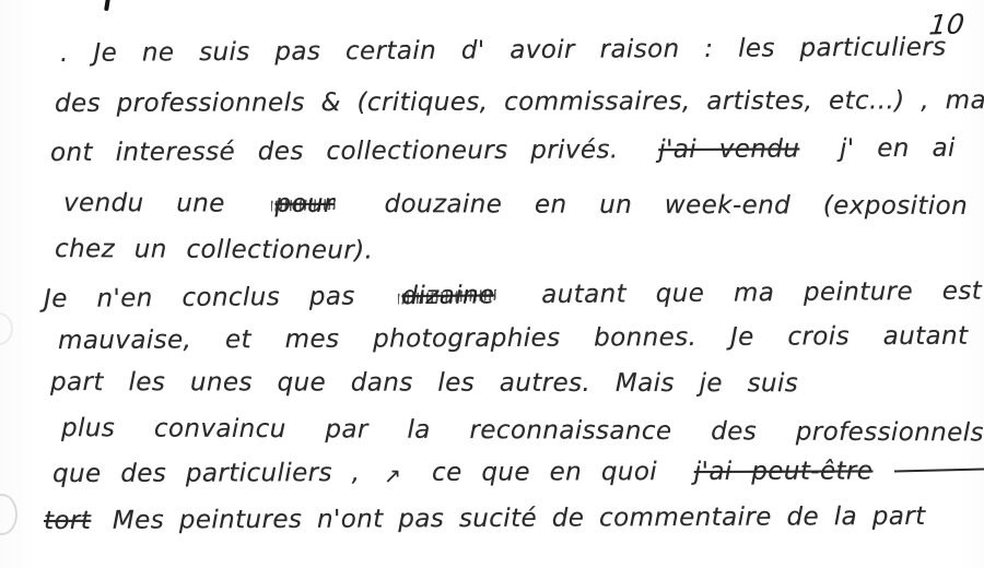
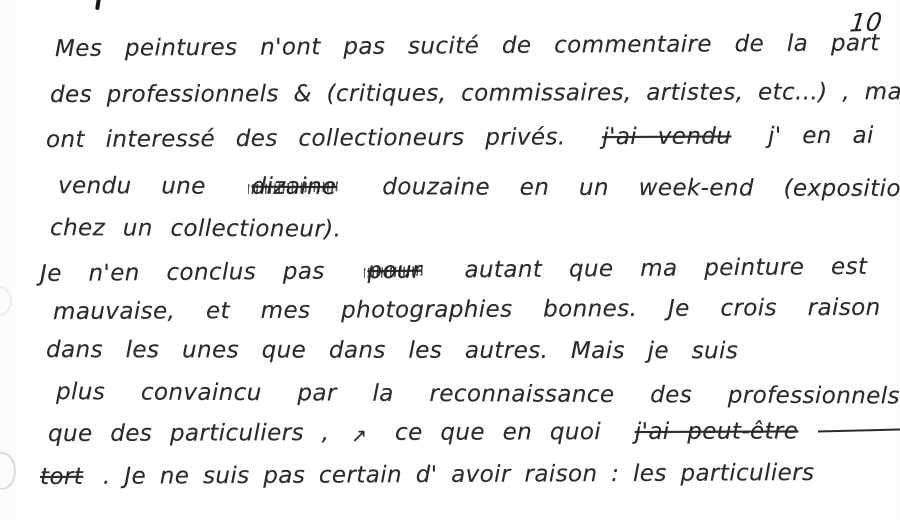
- . Je ne suis pas certain d' avoir raison : les particuliers
+ Mes peintures n'ont pas sucité de commentaire de la part
  des professionnels & (critiques, commissaires, artistes, etc...) , ma
  ont interessé des collectioneurs privés. j'ai vendu j' en ai
- vendu une pour douzaine en un week-end (exposition
+ vendu une dizaine douzaine en un week-end (expositio
  chez un collectioneur).
- Je n'en conclus pas dizaine autant que ma peinture est
+ Je n'en conclus pas pour autant que ma peinture est
- mauvaise, et mes photographies bonnes. Je crois autant
+ mauvaise, et mes photographies bonnes. Je crois raison
- part les unes que dans les autres. Mais je suis
+ dans les unes que dans les autres. Mais je suis
  plus convaincu par la reconnaissance des professionnels
  que des particuliers , ↗ ce que en quoi j'ai peut-être
- tort Mes peintures n'ont pas sucité de commentaire de la part
+ tort . Je ne suis pas certain d' avoir raison : les particuliers
